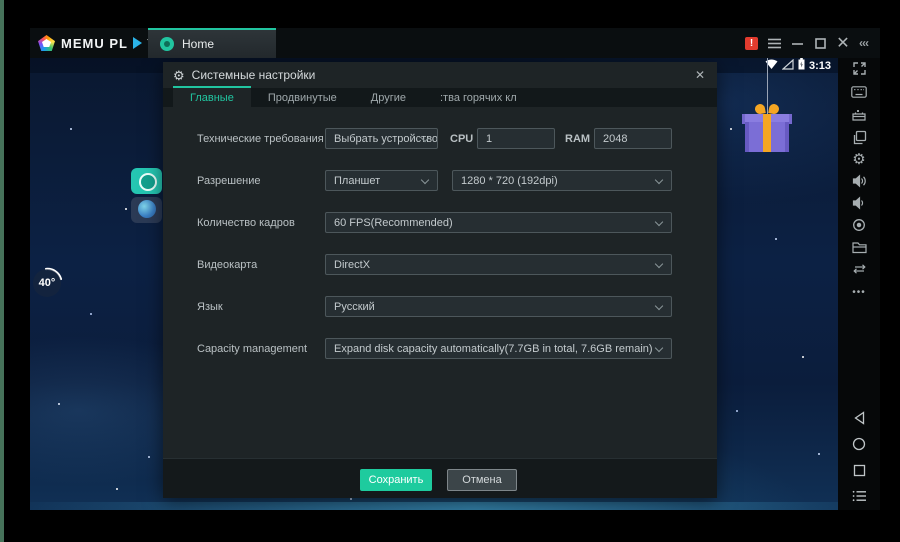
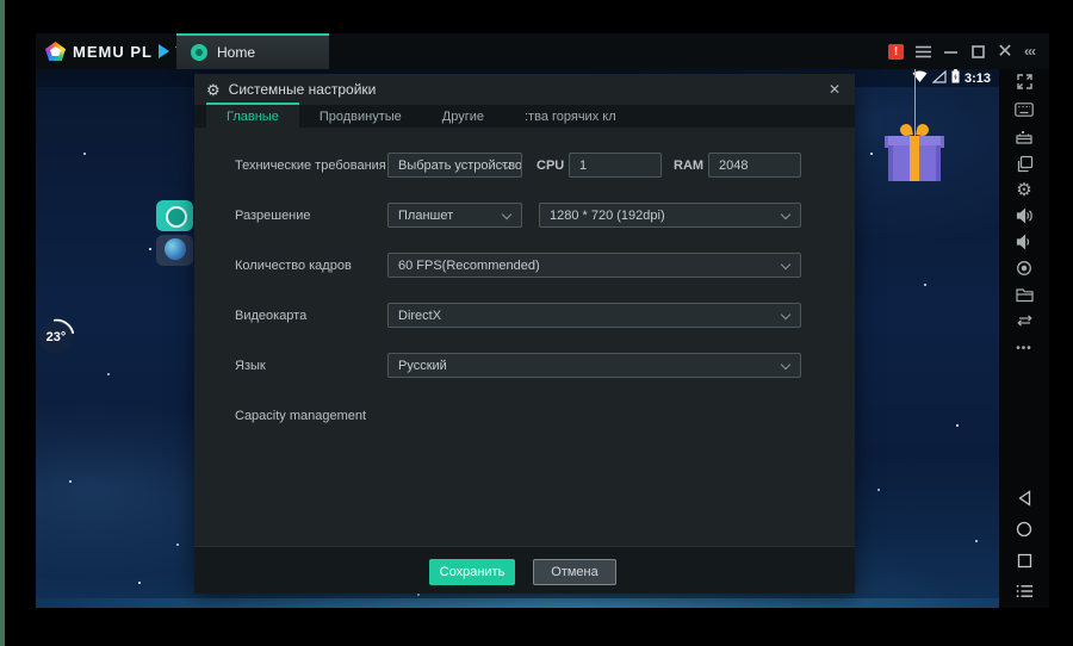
  MEMU PL
  Home
  !
  ✕
  ‹‹‹
  3:13
- 40°
+ 23°
  ⚙
  Системные настройки
  ✕
  Главные
  Продвинутые
  Другие
  :тва горячих кл
  Технические требования
  Выбрать устройство
  CPU
  1
  RAM
  2048
  Разрешение
  Планшет
  1280 * 720 (192dpi)
  Количество кадров
  60 FPS(Recommended)
  Видеокарта
  DirectX
  Язык
  Русский
  Capacity management
- Expand disk capacity automatically(7.7GB in total, 7.6GB remain)
  Сохранить
  Отмена
  ⚙
  •••
